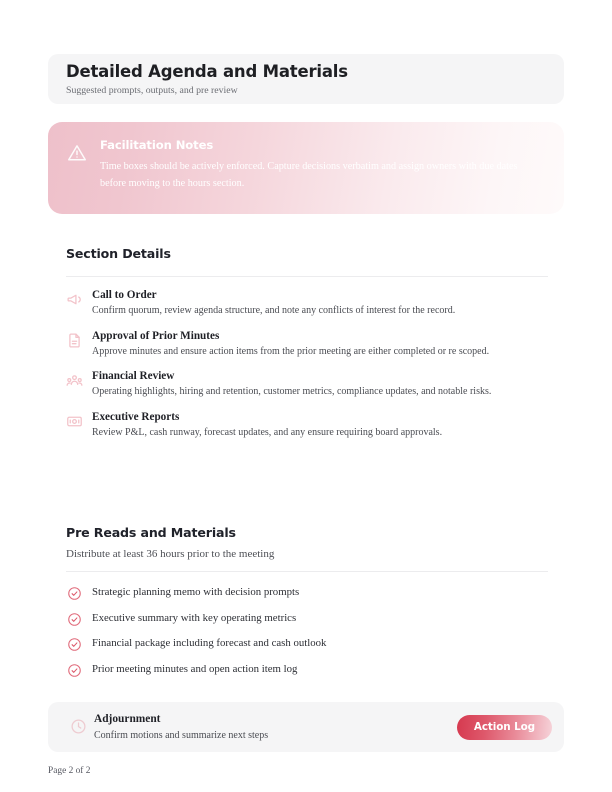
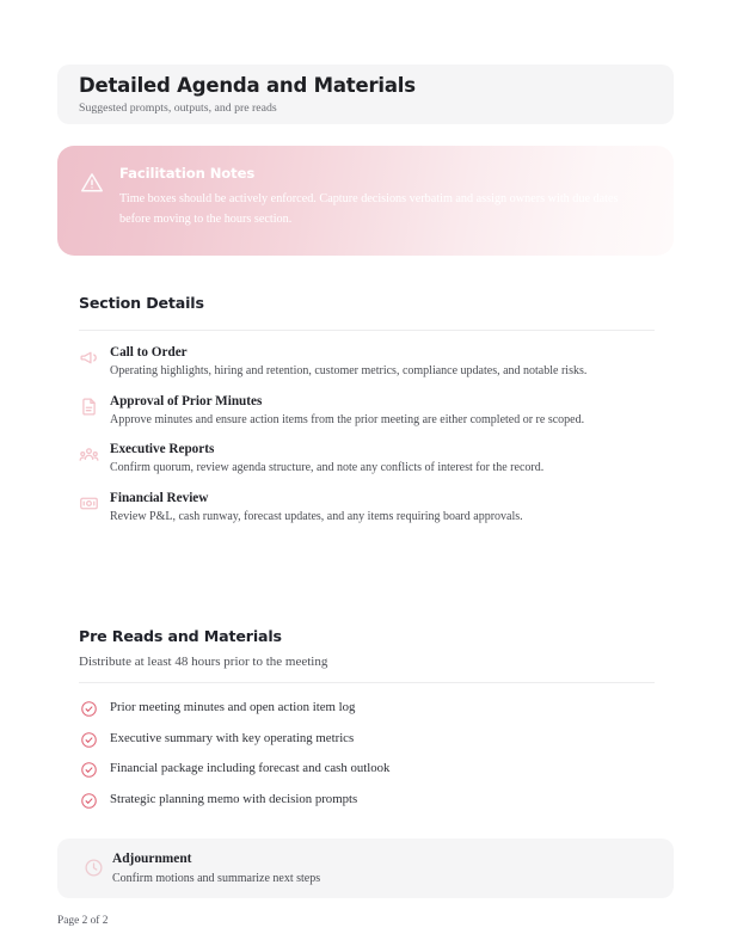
  Detailed Agenda and Materials
- Suggested prompts, outputs, and pre review
+ Suggested prompts, outputs, and pre reads
  Facilitation Notes
  Time boxes should be actively enforced. Capture decisions verbatim and assign owners with due dates before moving to the hours section.
  Section Details
  Call to Order
- Confirm quorum, review agenda structure, and note any conflicts of interest for the record.
+ Operating highlights, hiring and retention, customer metrics, compliance updates, and notable risks.
  Approval of Prior Minutes
  Approve minutes and ensure action items from the prior meeting are either completed or re scoped.
- Financial Review
+ Executive Reports
- Operating highlights, hiring and retention, customer metrics, compliance updates, and notable risks.
+ Confirm quorum, review agenda structure, and note any conflicts of interest for the record.
- Executive Reports
+ Financial Review
- Review P&L, cash runway, forecast updates, and any ensure requiring board approvals.
+ Review P&L, cash runway, forecast updates, and any items requiring board approvals.
  Pre Reads and Materials
- Distribute at least 36 hours prior to the meeting
+ Distribute at least 48 hours prior to the meeting
- Strategic planning memo with decision prompts
+ Prior meeting minutes and open action item log
  Executive summary with key operating metrics
  Financial package including forecast and cash outlook
- Prior meeting minutes and open action item log
+ Strategic planning memo with decision prompts
  Adjournment
  Confirm motions and summarize next steps
- Action Log
  Page 2 of 2
